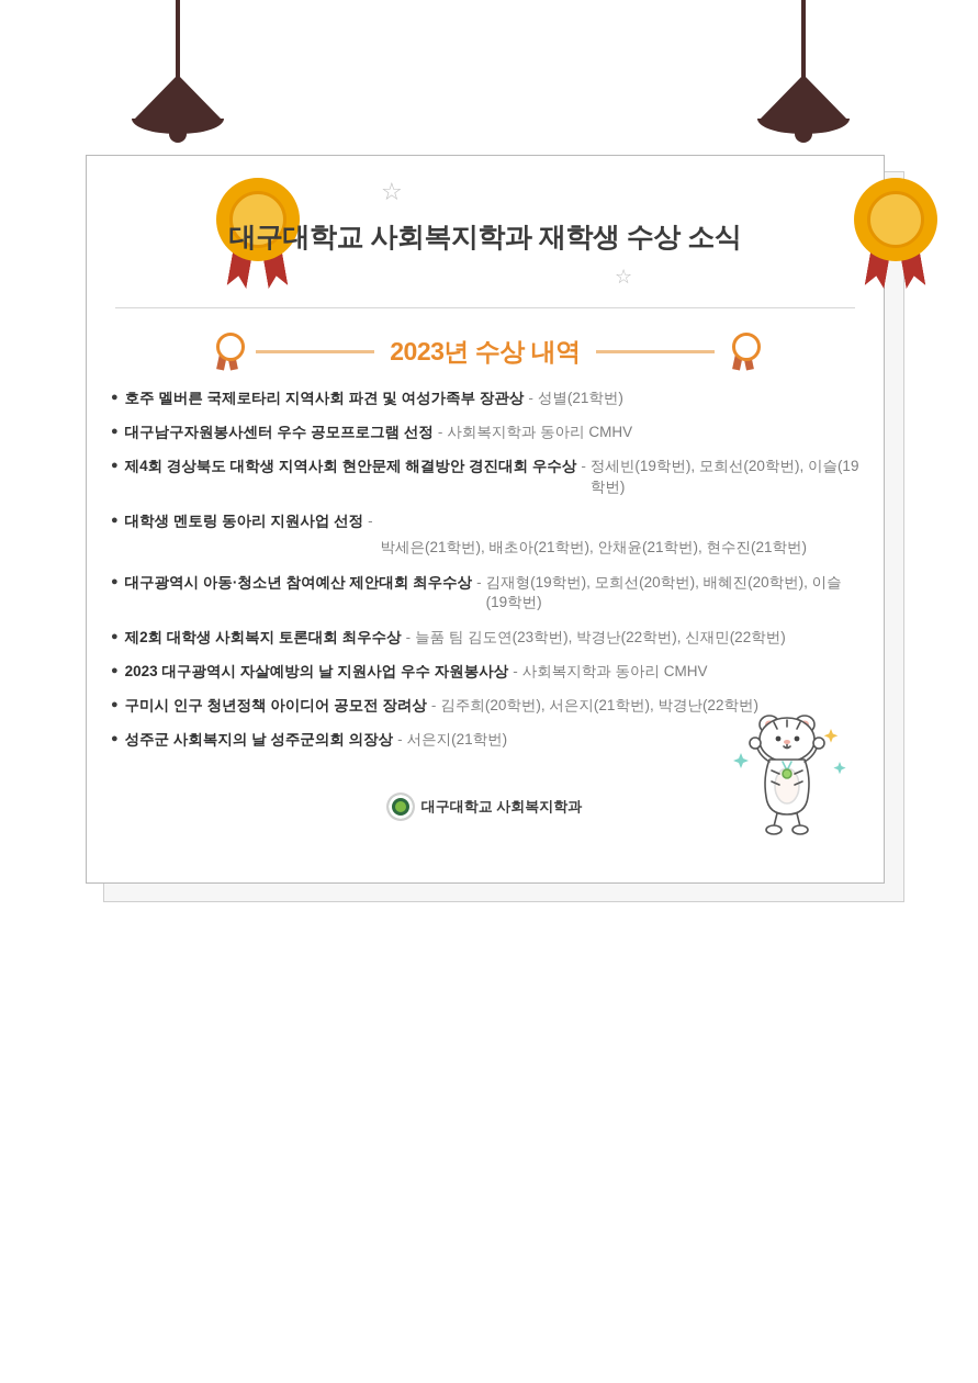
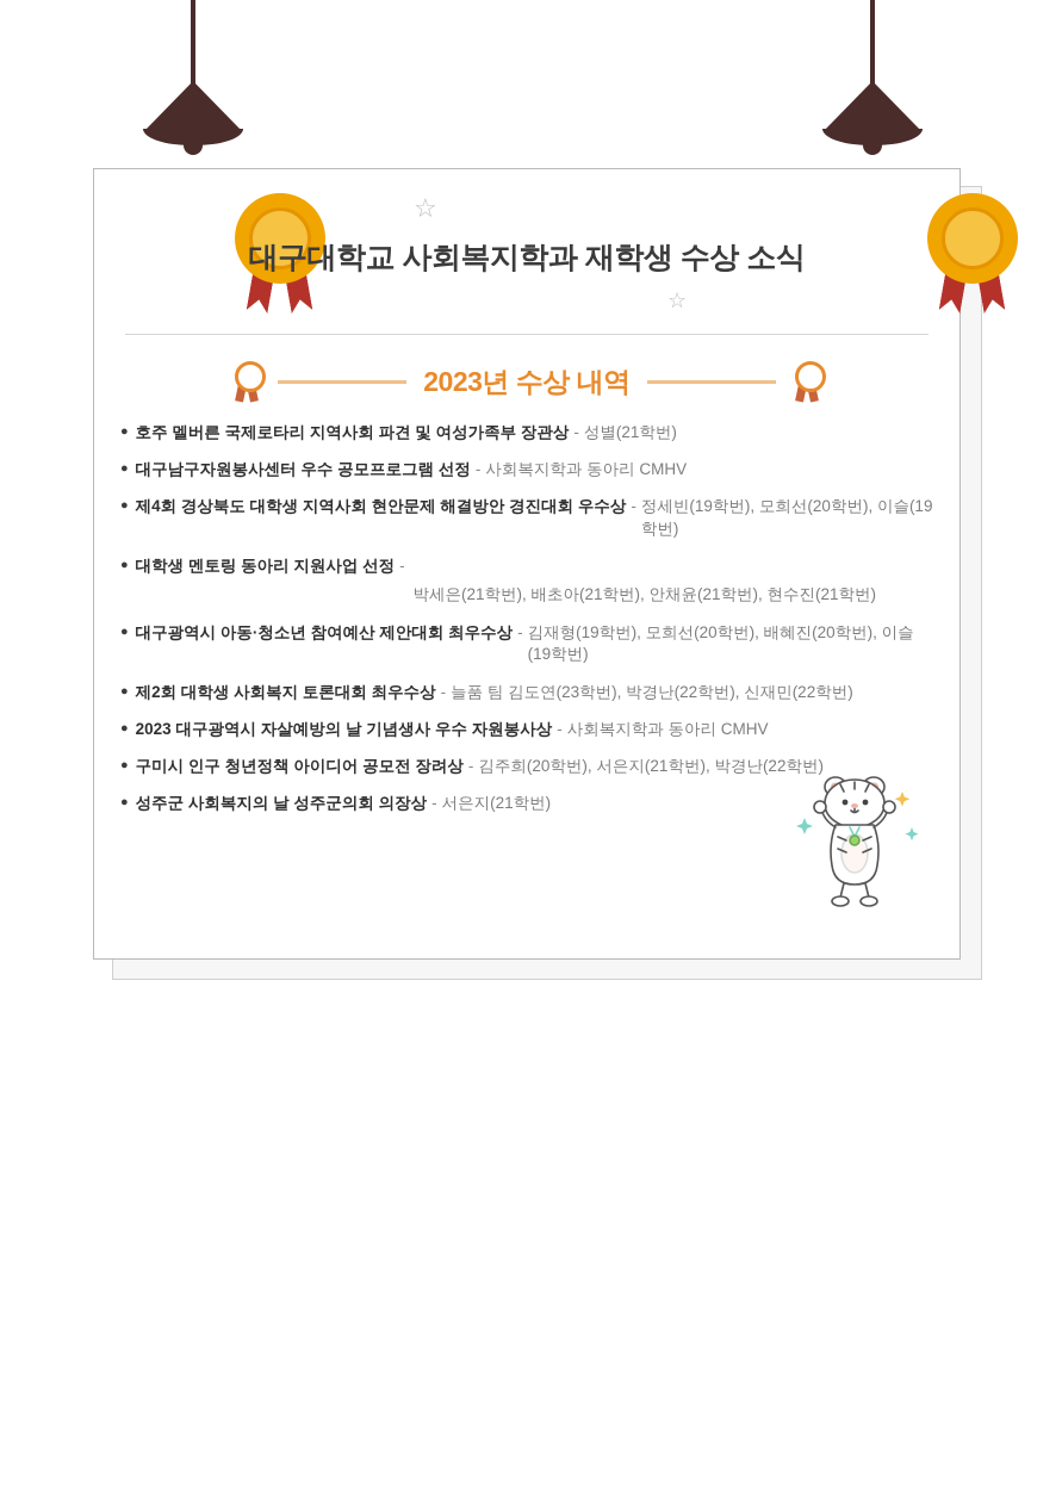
  ☆
  ☆
  대구대학교 사회복지학과 재학생 수상 소식
  2023년 수상 내역
  ●
  호주 멜버른 국제로타리 지역사회 파견 및 여성가족부 장관상
  -
  성별(21학번)
  ●
  대구남구자원봉사센터 우수 공모프로그램 선정
  -
  사회복지학과 동아리 CMHV
  ●
  제4회 경상북도 대학생 지역사회 현안문제 해결방안 경진대회 우수상
  -
  정세빈(19학번), 모희선(20학번), 이슬(19학번)
  ●
  대학생 멘토링 동아리 지원사업 선정
  -
  박세은(21학번), 배초아(21학번), 안채윤(21학번), 현수진(21학번)
  ●
  대구광역시 아동·청소년 참여예산 제안대회 최우수상
  -
  김재형(19학번), 모희선(20학번), 배혜진(20학번), 이슬(19학번)
  ●
  제2회 대학생 사회복지 토론대회 최우수상
  -
  늘품 팀 김도연(23학번), 박경난(22학번), 신재민(22학번)
  ●
- 2023 대구광역시 자살예방의 날 지원사업 우수 자원봉사상
+ 2023 대구광역시 자살예방의 날 기념생사 우수 자원봉사상
  -
  사회복지학과 동아리 CMHV
  ●
  구미시 인구 청년정책 아이디어 공모전 장려상
  -
  김주희(20학번), 서은지(21학번), 박경난(22학번)
  ●
  성주군 사회복지의 날 성주군의회 의장상
  -
  서은지(21학번)
- 대구대학교 사회복지학과
